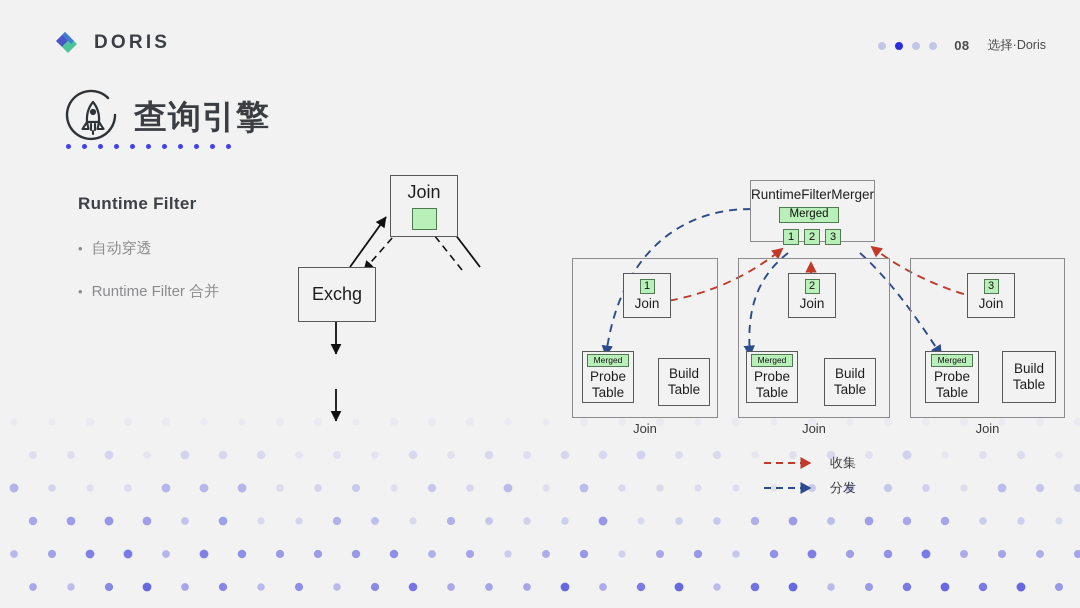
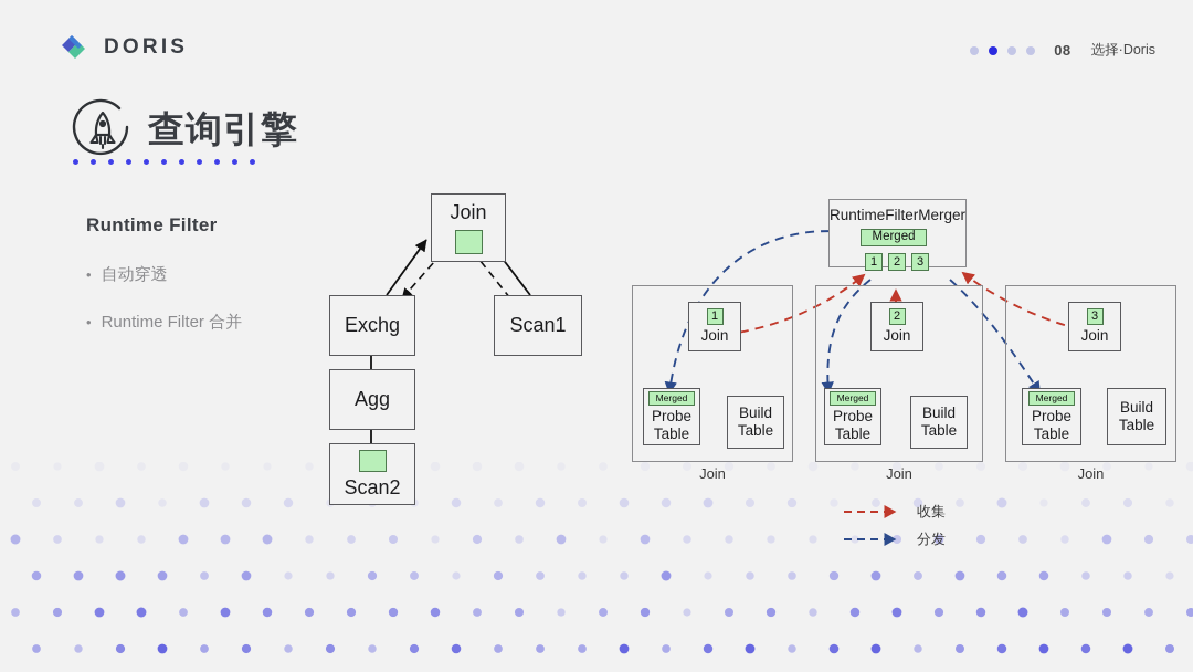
  DORIS
  08
  选择·Doris
  查询引擎
  Runtime Filter
  •
  自动穿透
  •
  Runtime Filter 合并
  Join
  Exchg
+ Scan1
+ Agg
+ Scan2
  RuntimeFilterMerger
  Merged
  1
  2
  3
  1
  Join
  Merged
  Probe
  Table
  Build
  Table
  Join
  2
  Join
  Merged
  Probe
  Table
  Build
  Table
  Join
  3
  Join
  Merged
  Probe
  Table
  Build
  Table
  Join
  收集
  分发
